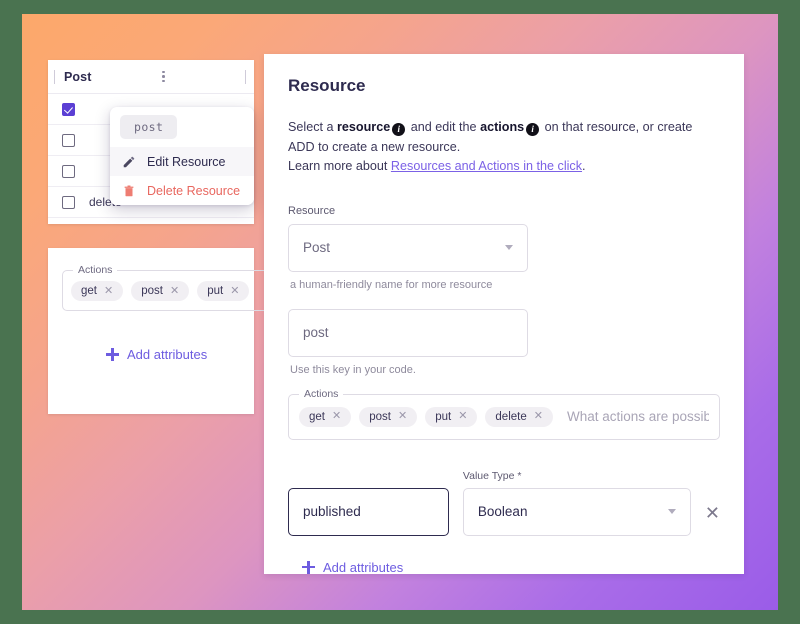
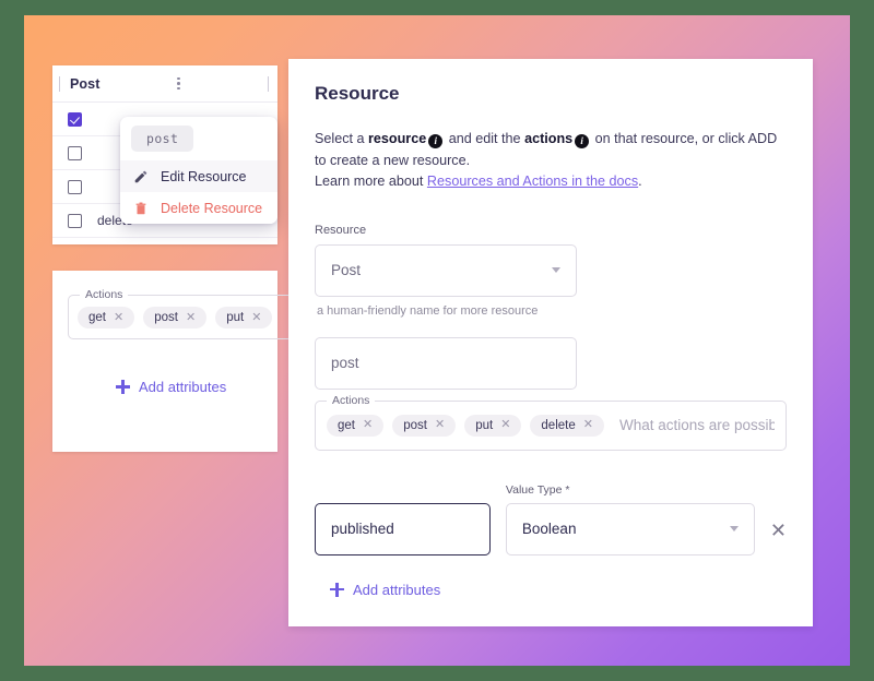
  Post
  post
  Edit Resource
  Delete Resource
  Actions
  get
  ✕
  post
  ✕
  put
  ✕
  Add attributes
  Resource
- Select a resource i and edit the actions i on that resource, or create ADD to create a new resource.
+ Select a resource i and edit the actions i on that resource, or click ADD to create a new resource.
- Learn more about Resources and Actions in the click.
+ Learn more about Resources and Actions in the docs.
  Resource
  Post
  a human-friendly name for more resource
  post
- Use this key in your code.
  Actions
  get
  ✕
  post
  ✕
  put
  ✕
  delete
  ✕
  What actions are possib
  published
  Value Type *
  Boolean
  ✕
  Add attributes
